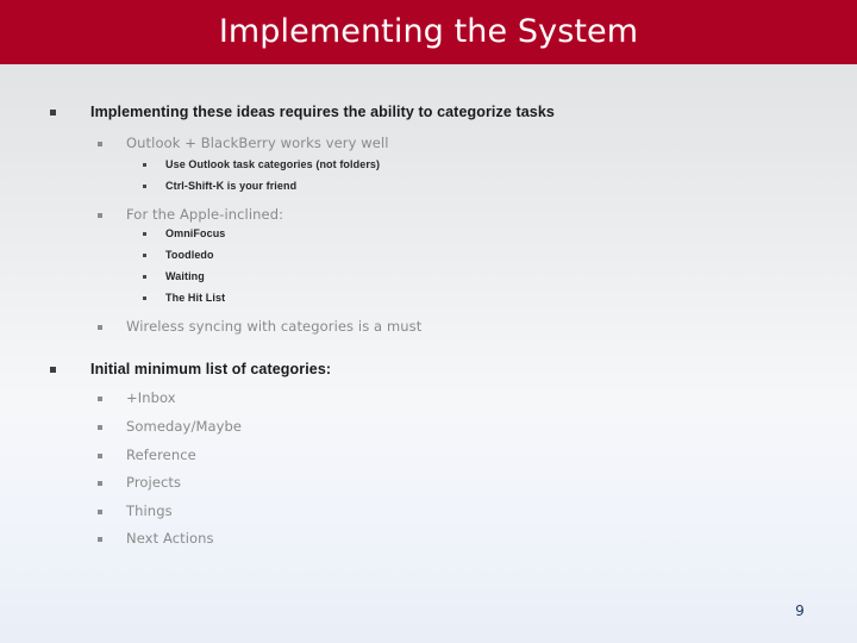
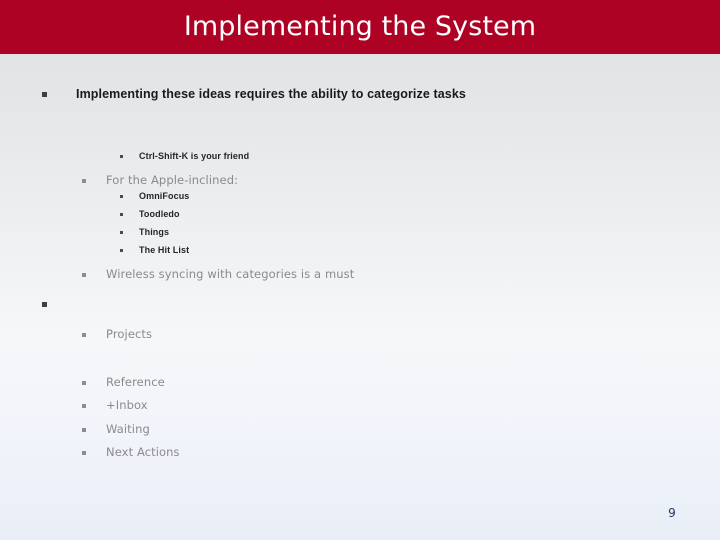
  Implementing the System
  Implementing these ideas requires the ability to categorize tasks
- Outlook + BlackBerry works very well
- Use Outlook task categories (not folders)
  Ctrl-Shift-K is your friend
  For the Apple-inclined:
  OmniFocus
  Toodledo
- Waiting
+ Things
  The Hit List
  Wireless syncing with categories is a must
- Initial minimum list of categories:
- +Inbox
+ Projects
- Someday/Maybe
  Reference
- Projects
+ +Inbox
- Things
+ Waiting
  Next Actions
  9
